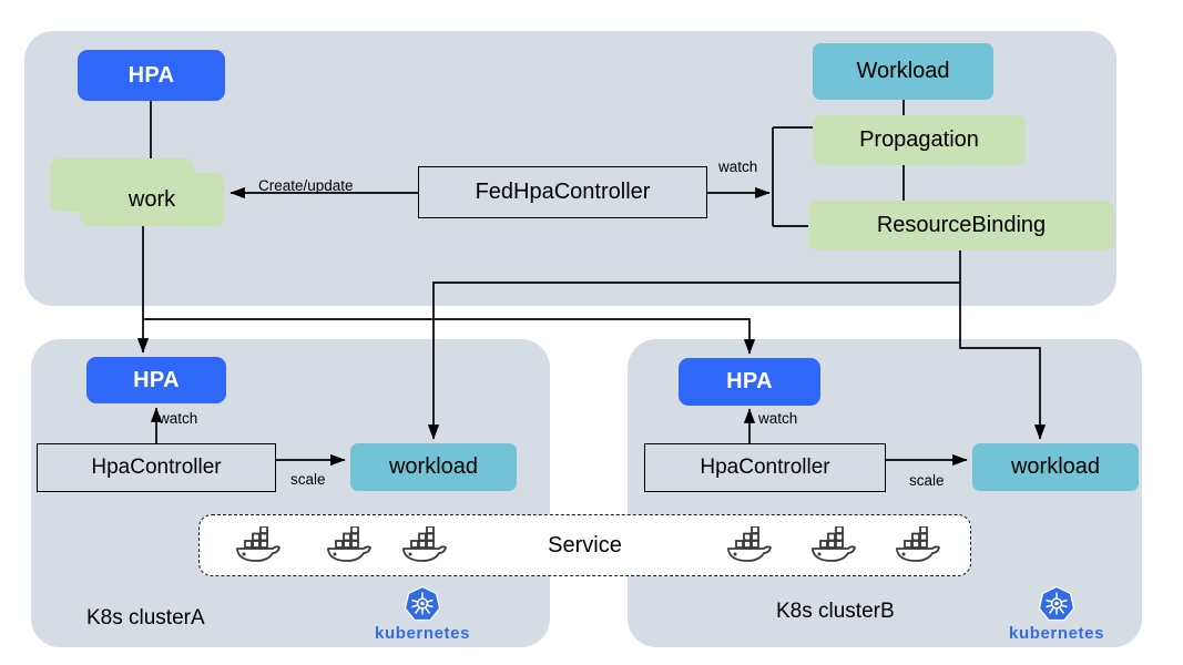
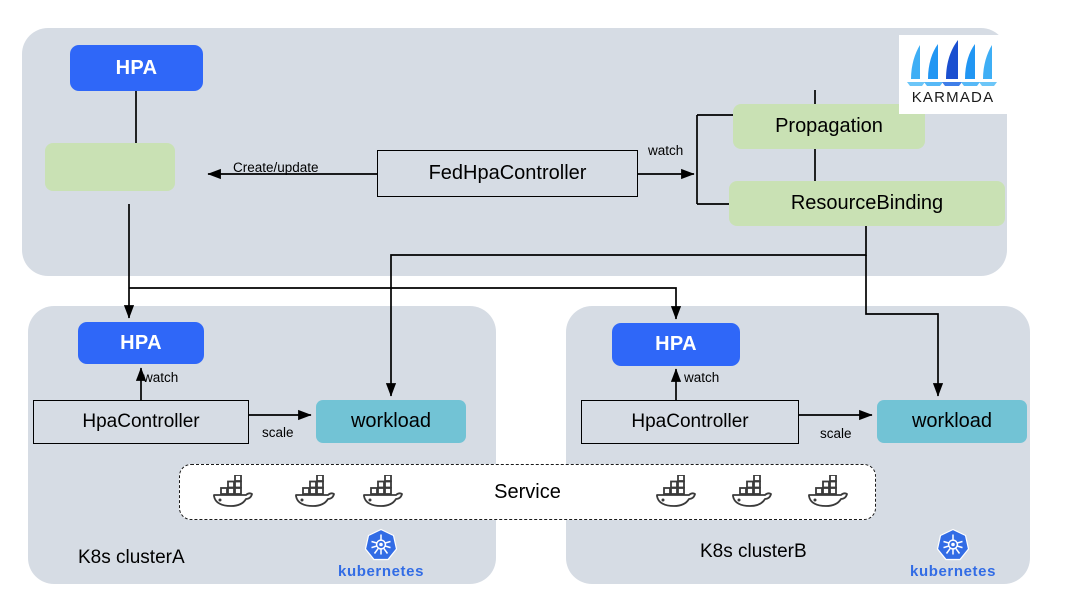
  HPA
- work
  FedHpaController
- Workload
  Propagation
  ResourceBinding
+ KARMADA
  HPA
  HpaController
  workload
  K8s clusterA
  HPA
  HpaController
  workload
  K8s clusterB
  Service
  kubernetes
  kubernetes
  Create/update
  watch
  watch
  scale
  watch
  scale
